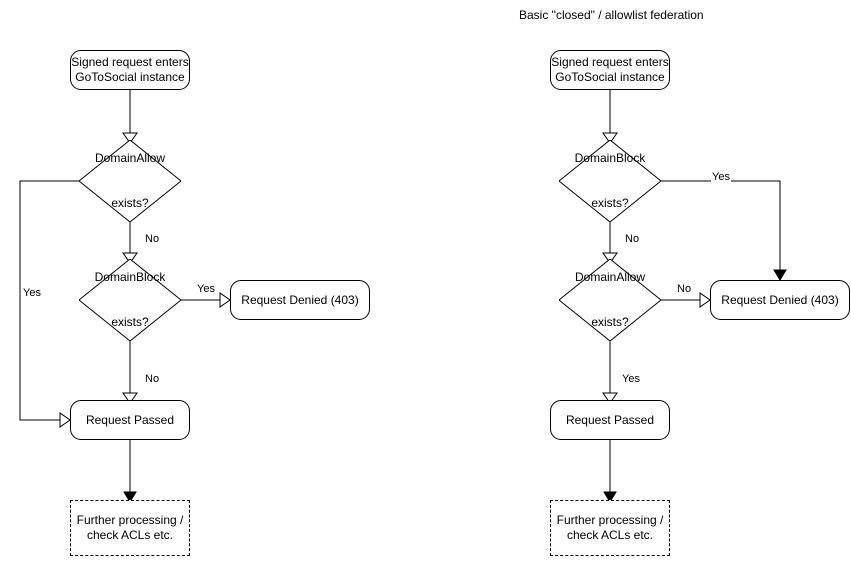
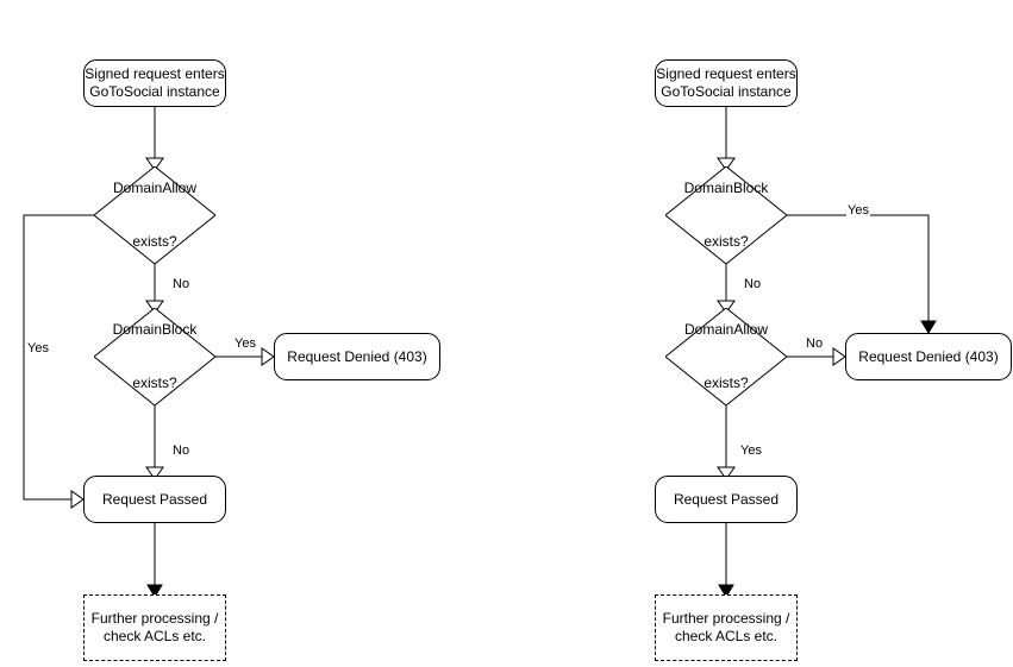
  Signed request enters
  GoToSocial instance
  DomainAllow
  exists?
  DomainBlock
  exists?
  Request Denied (403)
  Request Passed
  Further processing /
  check ACLs etc.
  Yes
  No
  Yes
  No
- Basic "closed" / allowlist federation
  Signed request enters
  GoToSocial instance
  DomainBlock
  exists?
  DomainAllow
  exists?
  Request Denied (403)
  Request Passed
  Further processing /
  check ACLs etc.
  Yes
  No
  No
  Yes
